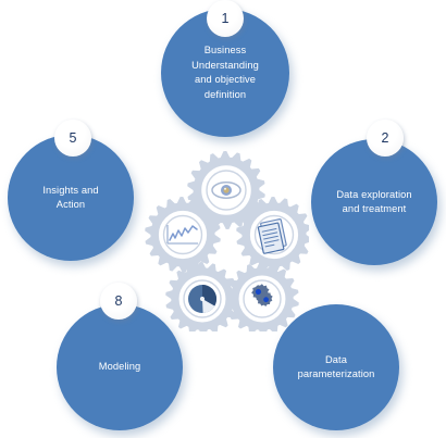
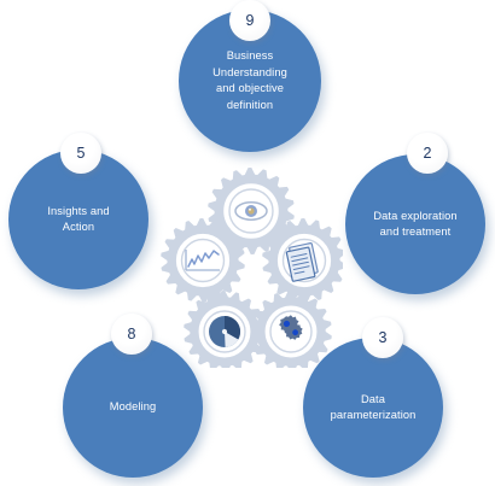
  Business
  Understanding
  and objective
  definition
  Data exploration
  and treatment
  Data
  parameterization
  Modeling
  Insights and
  Action
- 1
+ 9
  2
+ 3
  8
  5
